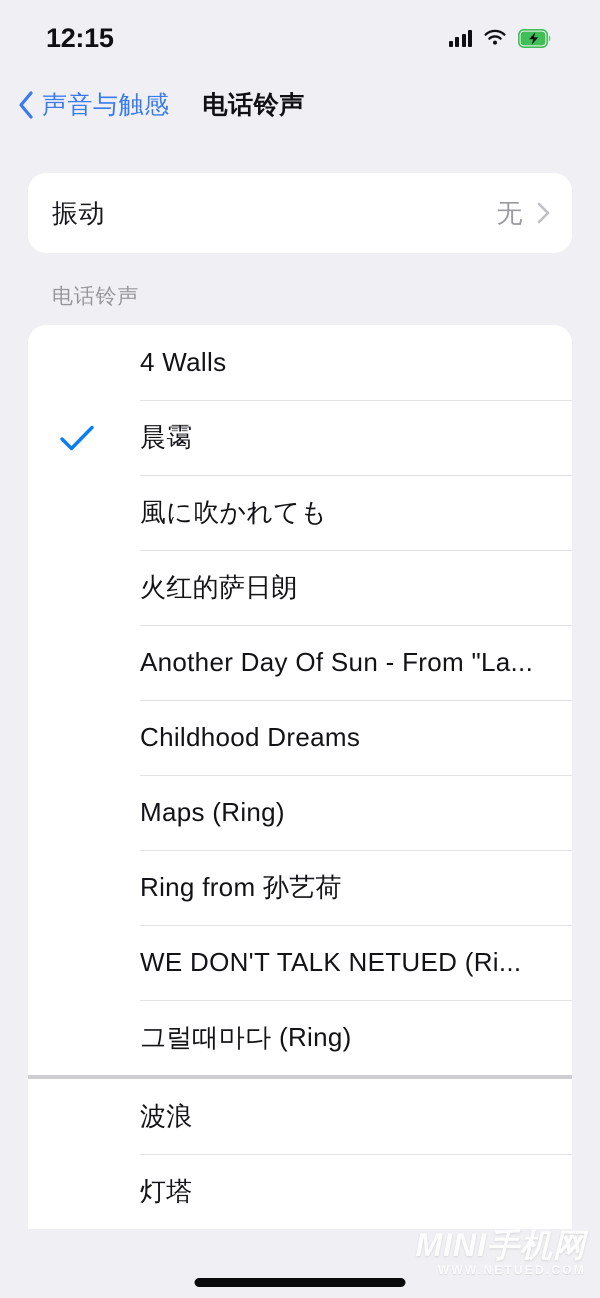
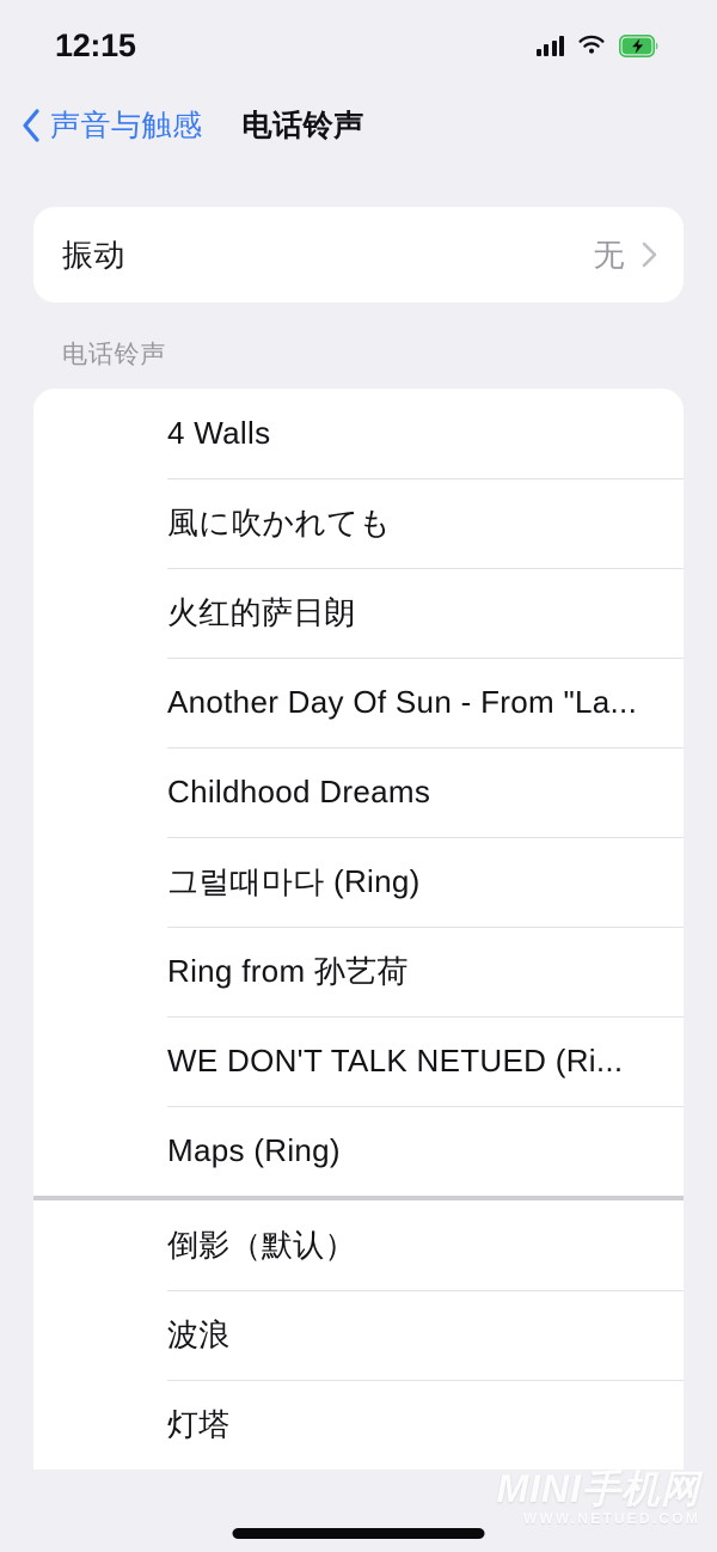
  12:15
  声音与触感
  电话铃声
  振动
  无
  电话铃声
  4 Walls
- 晨霭
  風に吹かれても
  火红的萨日朗
  Another Day Of Sun - From "La...
  Childhood Dreams
- Maps (Ring)
+ 그럴때마다 (Ring)
  Ring from 孙艺荷
  WE DON'T TALK NETUED (Ri...
- 그럴때마다 (Ring)
+ Maps (Ring)
+ 倒影（默认）
  波浪
  灯塔
  MINI手机网
  WWW.NETUED.COM
